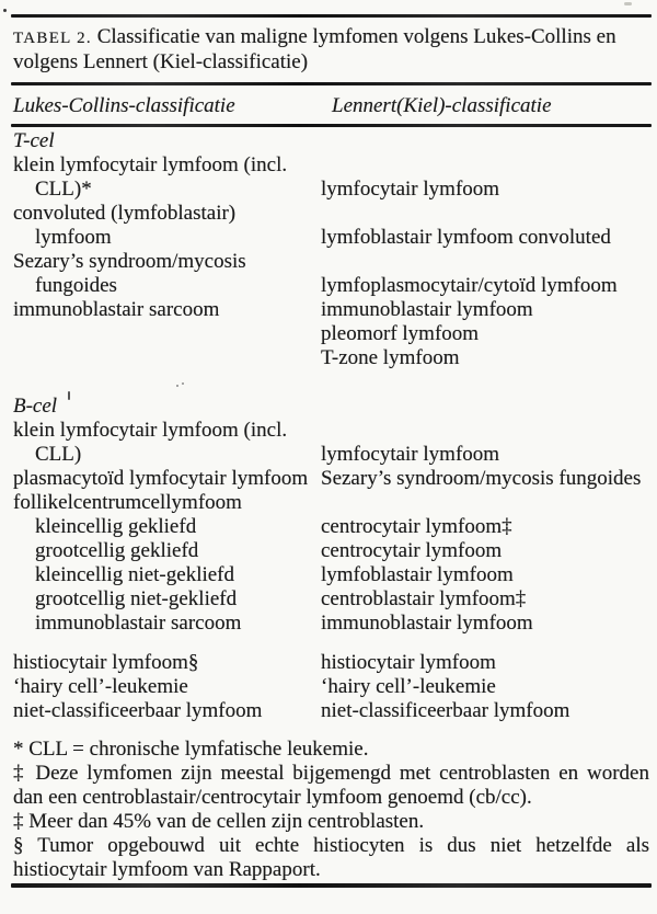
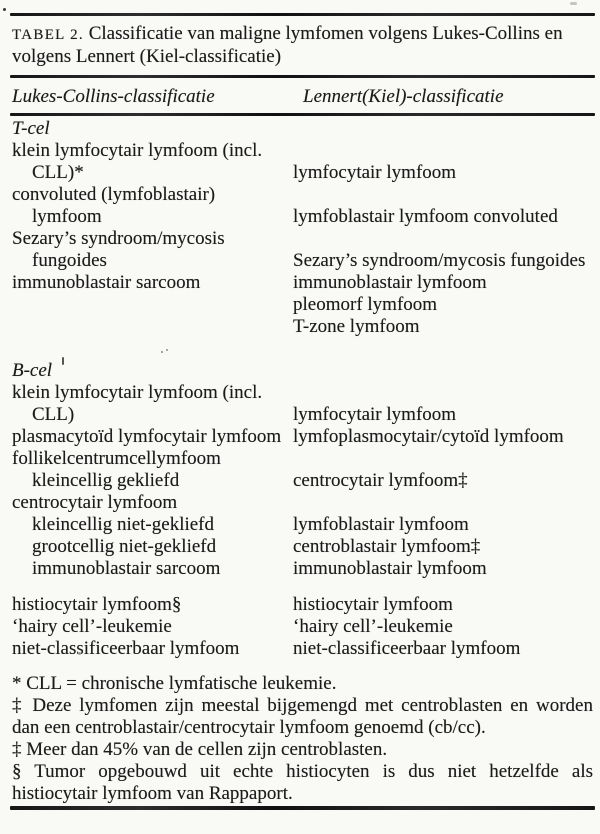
  TABEL 2. Classificatie van maligne lymfomen volgens Lukes-Collins en
  volgens Lennert (Kiel-classificatie)
  Lukes-Collins-classificatie
  Lennert(Kiel)-classificatie
  T-cel
  klein lymfocytair lymfoom (incl.
  CLL)*
  lymfocytair lymfoom
  convoluted (lymfoblastair)
  lymfoom
  lymfoblastair lymfoom convoluted
  Sezary’s syndroom/mycosis
  fungoides
- lymfoplasmocytair/cytoïd lymfoom
+ Sezary’s syndroom/mycosis fungoides
  immunoblastair sarcoom
  immunoblastair lymfoom
  pleomorf lymfoom
  T-zone lymfoom
  B-cel
  klein lymfocytair lymfoom (incl.
  CLL)
  lymfocytair lymfoom
  plasmacytoïd lymfocytair lymfoom
- Sezary’s syndroom/mycosis fungoides
+ lymfoplasmocytair/cytoïd lymfoom
  follikelcentrumcellymfoom
  kleincellig gekliefd
  centrocytair lymfoom‡
- grootcellig gekliefd
  centrocytair lymfoom
  kleincellig niet-gekliefd
  lymfoblastair lymfoom
  grootcellig niet-gekliefd
  centroblastair lymfoom‡
  immunoblastair sarcoom
  immunoblastair lymfoom
  histiocytair lymfoom§
  histiocytair lymfoom
  ‘hairy cell’-leukemie
  ‘hairy cell’-leukemie
  niet-classificeerbaar lymfoom
  niet-classificeerbaar lymfoom
  * CLL = chronische lymfatische leukemie.
  ‡ Deze lymfomen zijn meestal bijgemengd met centroblasten en worden
  dan een centroblastair/centrocytair lymfoom genoemd (cb/cc).
  ‡ Meer dan 45% van de cellen zijn centroblasten.
  § Tumor opgebouwd uit echte histiocyten is dus niet hetzelfde als
  histiocytair lymfoom van Rappaport.
